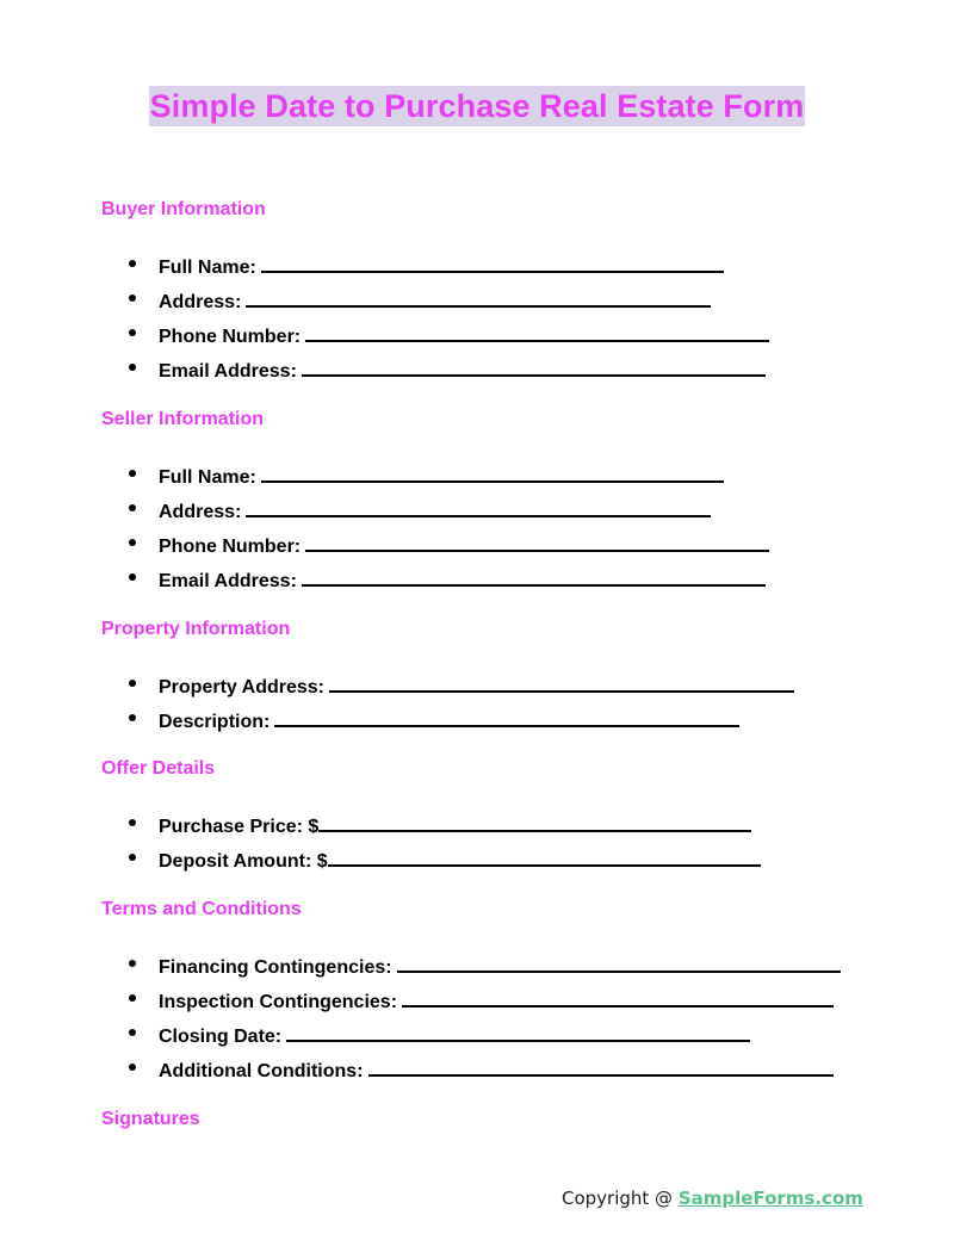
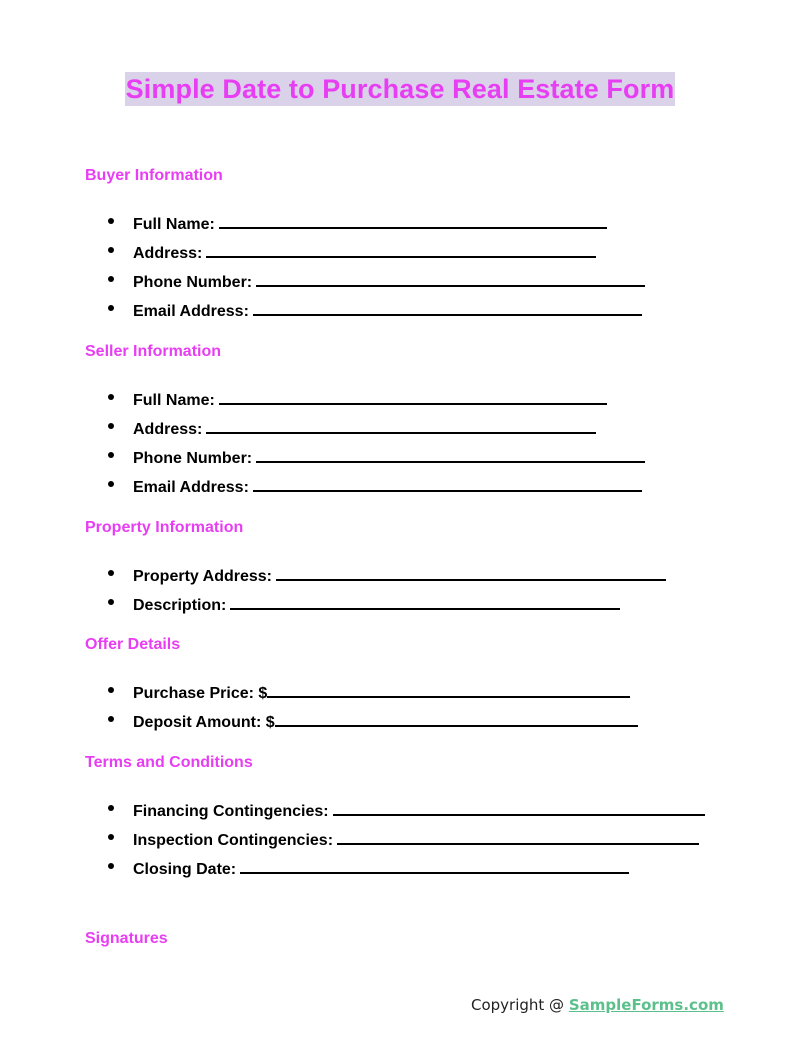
  Simple Date to Purchase Real Estate Form
  Buyer Information
  Full Name:
  Address:
  Phone Number:
  Email Address:
  Seller Information
  Full Name:
  Address:
  Phone Number:
  Email Address:
  Property Information
  Property Address:
  Description:
  Offer Details
  Purchase Price: $
  Deposit Amount: $
  Terms and Conditions
  Financing Contingencies:
  Inspection Contingencies:
  Closing Date:
- Additional Conditions:
  Signatures
  Copyright @ SampleForms.com
